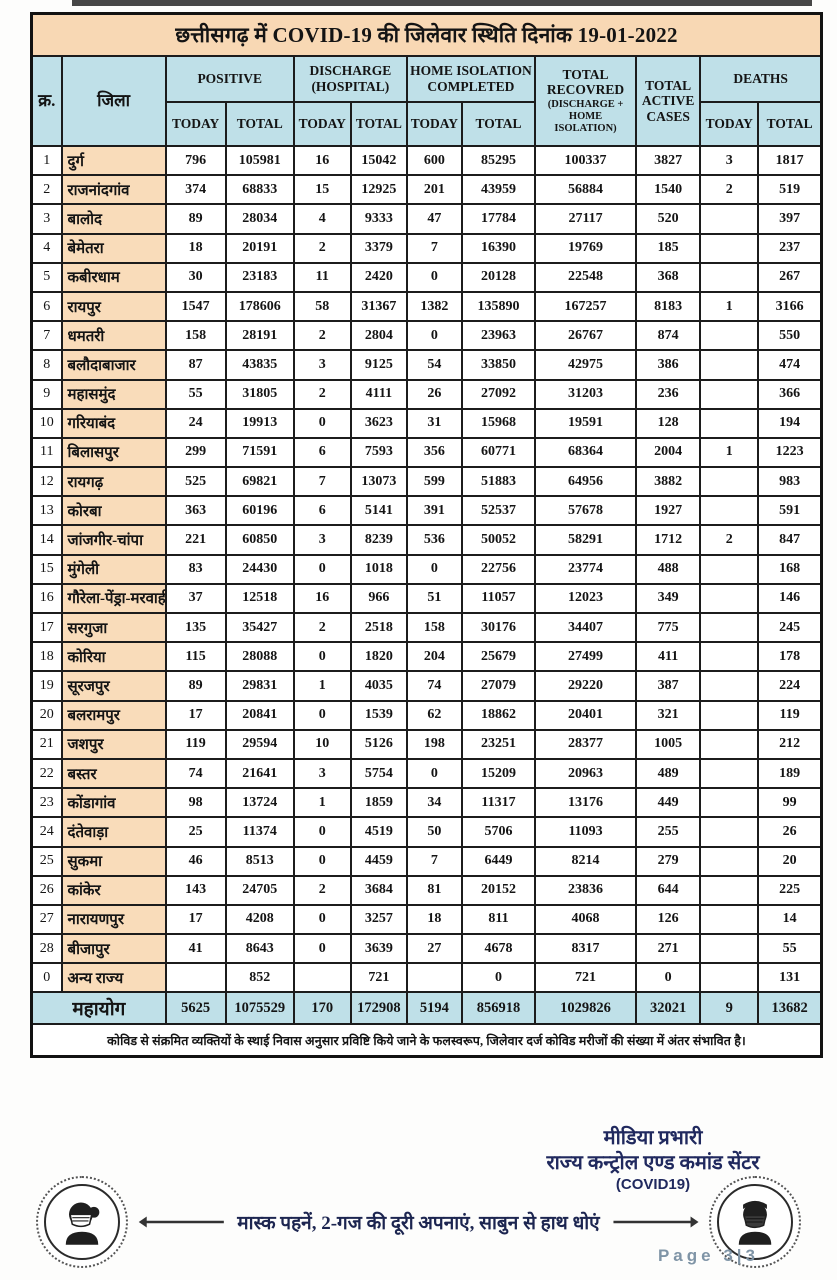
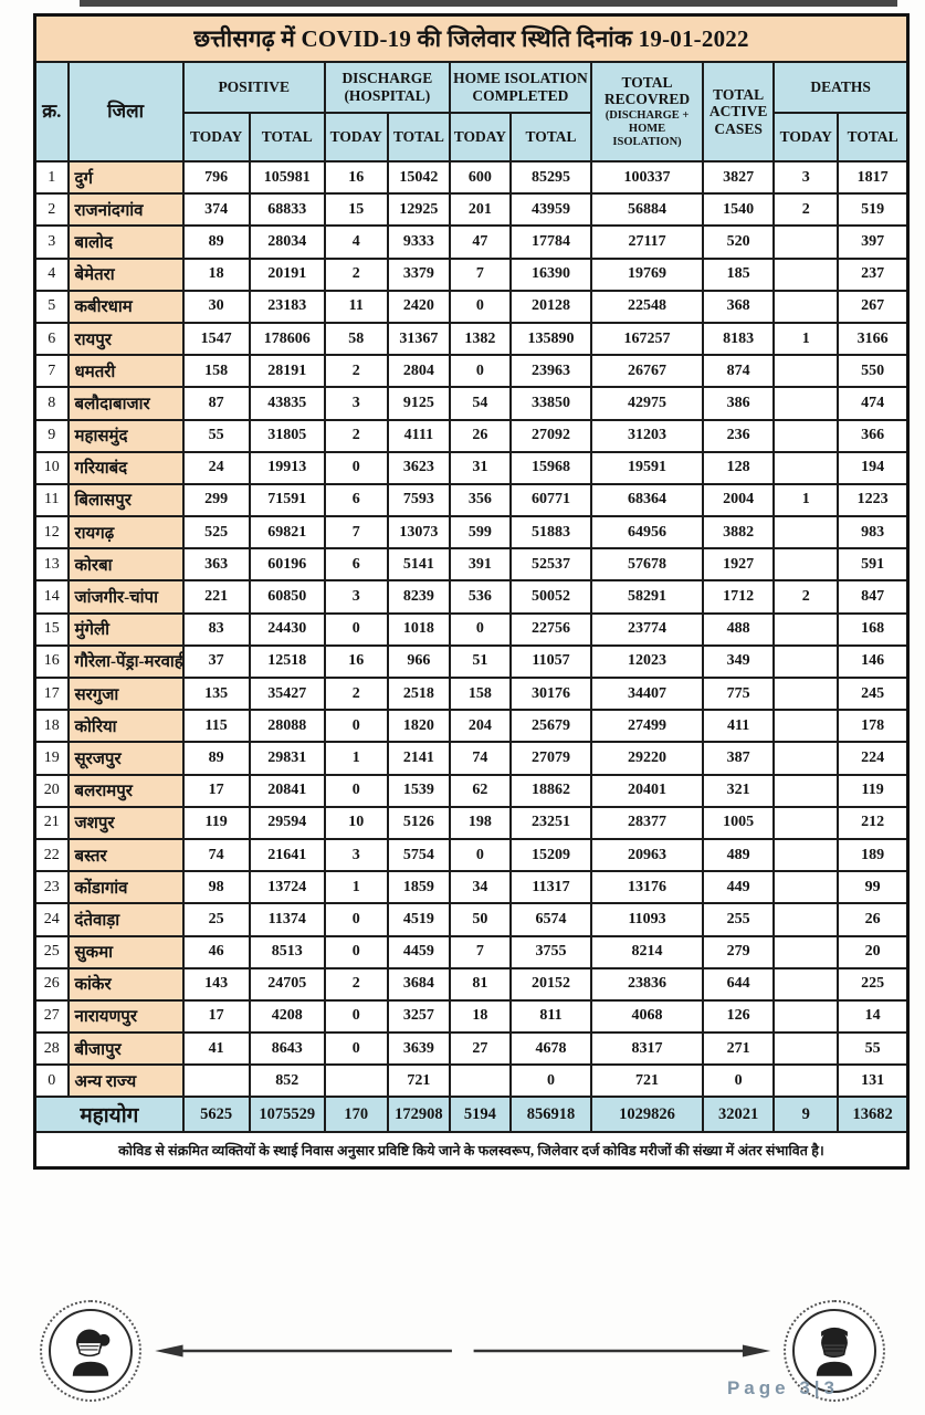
  छत्तीसगढ़ में COVID-19 की जिलेवार स्थिति दिनांक 19-01-2022
  क्र.	जिला	POSITIVE	DISCHARGE (HOSPITAL)	HOME ISOLATION COMPLETED	TOTAL RECOVRED (DISCHARGE + HOME ISOLATION)	TOTAL ACTIVE CASES	DEATHS
  TODAY	TOTAL	TODAY	TOTAL	TODAY	TOTAL	TODAY	TOTAL
  1	दुर्ग	796	105981	16	15042	600	85295	100337	3827	3	1817
  2	राजनांदगांव	374	68833	15	12925	201	43959	56884	1540	2	519
  3	बालोद	89	28034	4	9333	47	17784	27117	520		397
  4	बेमेतरा	18	20191	2	3379	7	16390	19769	185		237
  5	कबीरधाम	30	23183	11	2420	0	20128	22548	368		267
  6	रायपुर	1547	178606	58	31367	1382	135890	167257	8183	1	3166
  7	धमतरी	158	28191	2	2804	0	23963	26767	874		550
  8	बलौदाबाजार	87	43835	3	9125	54	33850	42975	386		474
  9	महासमुंद	55	31805	2	4111	26	27092	31203	236		366
  10	गरियाबंद	24	19913	0	3623	31	15968	19591	128		194
  11	बिलासपुर	299	71591	6	7593	356	60771	68364	2004	1	1223
  12	रायगढ़	525	69821	7	13073	599	51883	64956	3882		983
  13	कोरबा	363	60196	6	5141	391	52537	57678	1927		591
  14	जांजगीर-चांपा	221	60850	3	8239	536	50052	58291	1712	2	847
  15	मुंगेली	83	24430	0	1018	0	22756	23774	488		168
  16	गौरेला-पेंड्रा-मरवाही	37	12518	16	966	51	11057	12023	349		146
  17	सरगुजा	135	35427	2	2518	158	30176	34407	775		245
  18	कोरिया	115	28088	0	1820	204	25679	27499	411		178
- 19	सूरजपुर	89	29831	1	4035	74	27079	29220	387		224
+ 19	सूरजपुर	89	29831	1	2141	74	27079	29220	387		224
  20	बलरामपुर	17	20841	0	1539	62	18862	20401	321		119
  21	जशपुर	119	29594	10	5126	198	23251	28377	1005		212
  22	बस्तर	74	21641	3	5754	0	15209	20963	489		189
  23	कोंडागांव	98	13724	1	1859	34	11317	13176	449		99
- 24	दंतेवाड़ा	25	11374	0	4519	50	5706	11093	255		26
+ 24	दंतेवाड़ा	25	11374	0	4519	50	6574	11093	255		26
- 25	सुकमा	46	8513	0	4459	7	6449	8214	279		20
+ 25	सुकमा	46	8513	0	4459	7	3755	8214	279		20
  26	कांकेर	143	24705	2	3684	81	20152	23836	644		225
  27	नारायणपुर	17	4208	0	3257	18	811	4068	126		14
  28	बीजापुर	41	8643	0	3639	27	4678	8317	271		55
  0	अन्य राज्य		852		721		0	721	0		131
  महायोग	5625	1075529	170	172908	5194	856918	1029826	32021	9	13682
  कोविड से संक्रमित व्यक्तियों के स्थाई निवास अनुसार प्रविष्टि किये जाने के फलस्वरूप, जिलेवार दर्ज कोविड मरीजों की संख्या में अंतर संभावित है।
- मीडिया प्रभारी
- राज्य कन्ट्रोल एण्ड कमांड सेंटर
- (COVID19)
- मास्क पहनें, 2-गज की दूरी अपनाएं, साबुन से हाथ धोएं
  Page 3|3
